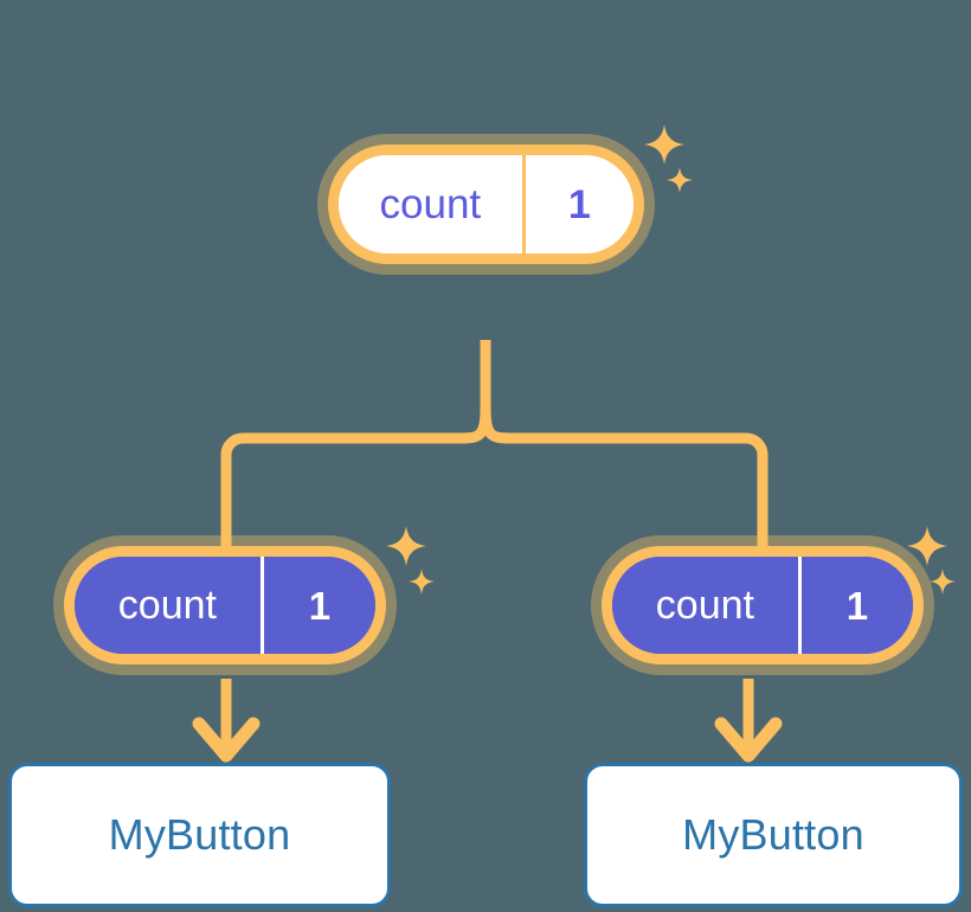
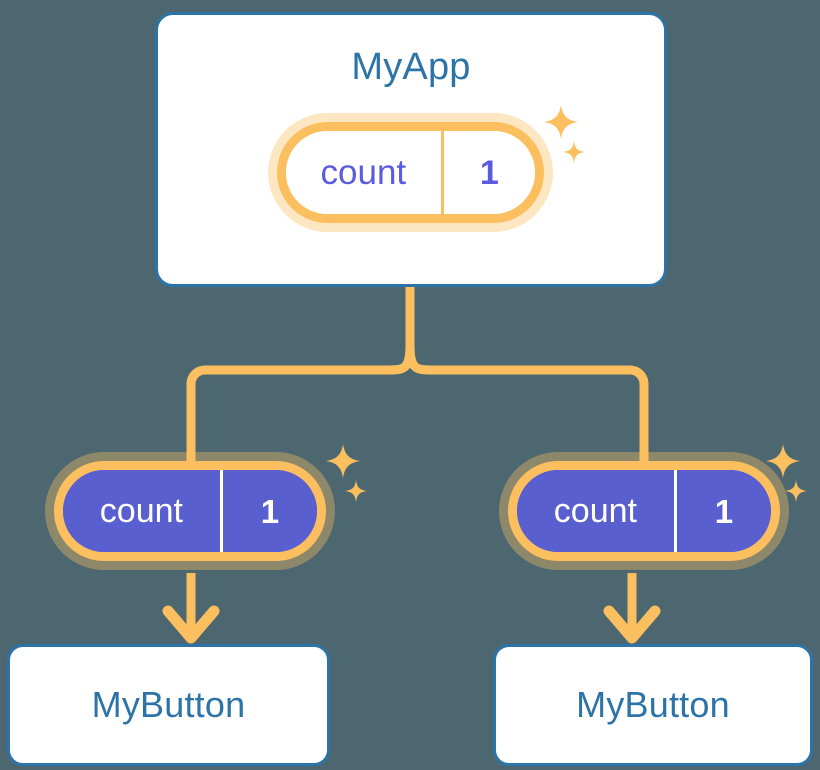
+ MyApp
  count
  1
  count
  1
  MyButton
  count
  1
  MyButton
